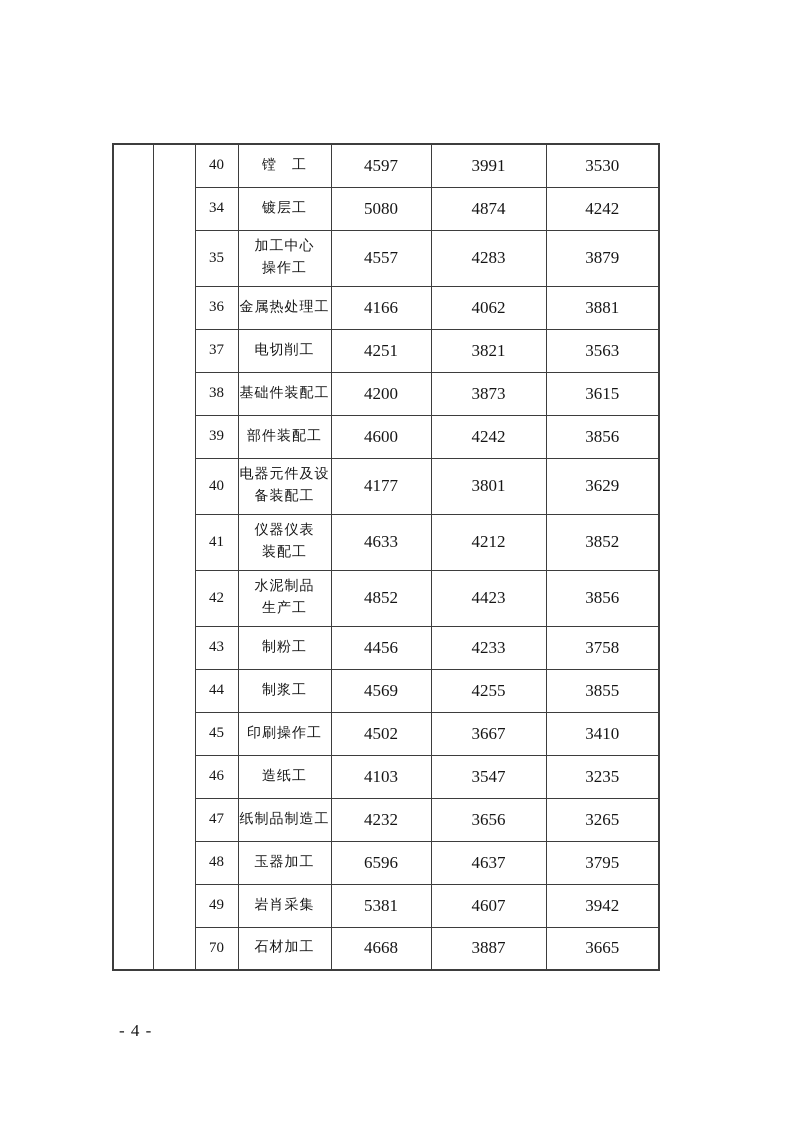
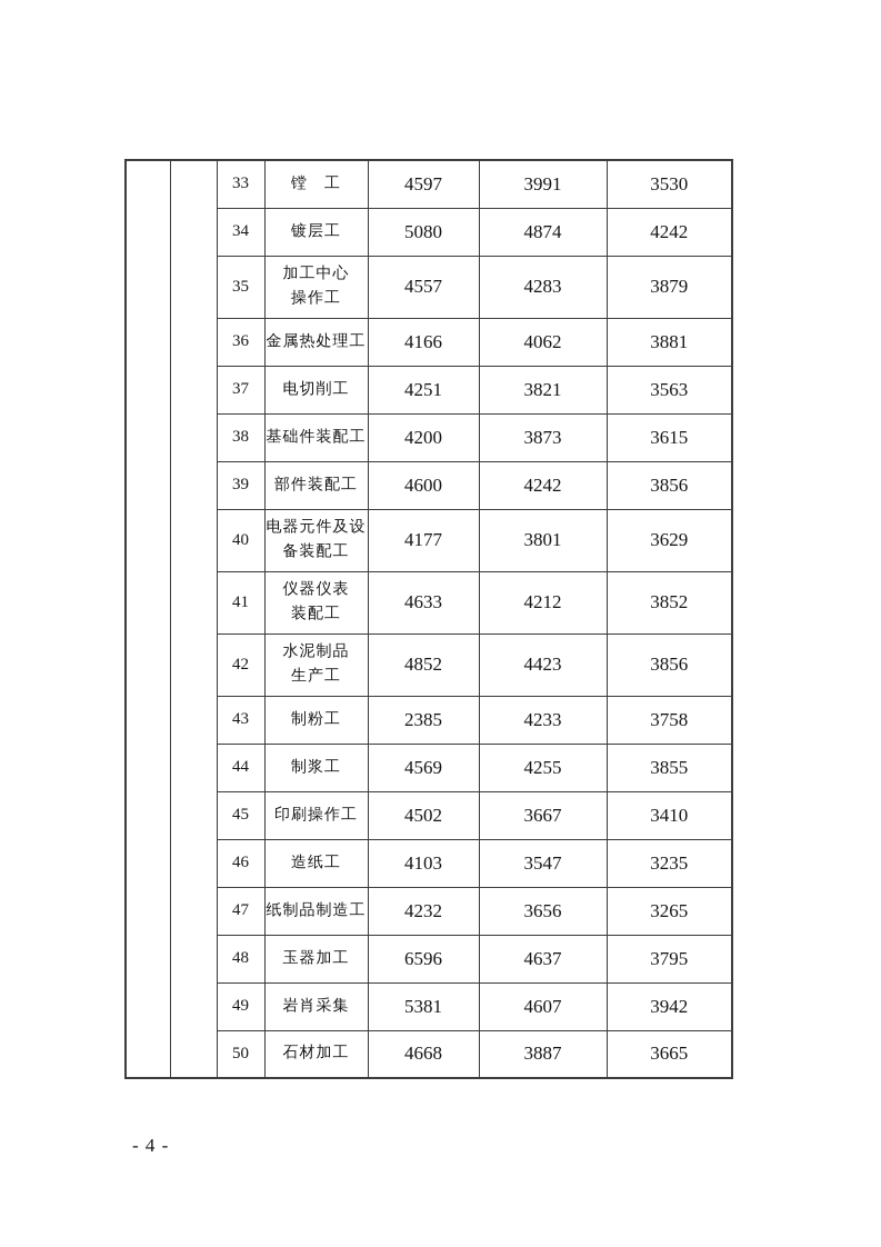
- 		40	镗 工	4597	3991	3530
+ 		33	镗 工	4597	3991	3530
  34	镀层工	5080	4874	4242
  35	加工中心 操作工	4557	4283	3879
  36	金属热处理工	4166	4062	3881
  37	电切削工	4251	3821	3563
  38	基础件装配工	4200	3873	3615
  39	部件装配工	4600	4242	3856
  40	电器元件及设 备装配工	4177	3801	3629
  41	仪器仪表 装配工	4633	4212	3852
  42	水泥制品 生产工	4852	4423	3856
- 43	制粉工	4456	4233	3758
+ 43	制粉工	2385	4233	3758
  44	制浆工	4569	4255	3855
  45	印刷操作工	4502	3667	3410
  46	造纸工	4103	3547	3235
  47	纸制品制造工	4232	3656	3265
  48	玉器加工	6596	4637	3795
  49	岩肖采集	5381	4607	3942
- 70	石材加工	4668	3887	3665
+ 50	石材加工	4668	3887	3665
  - 4 -
